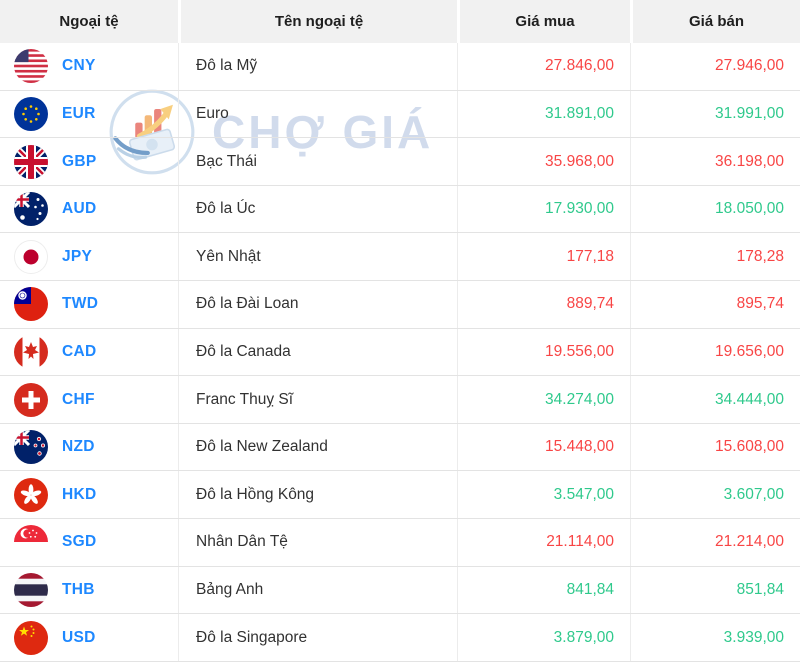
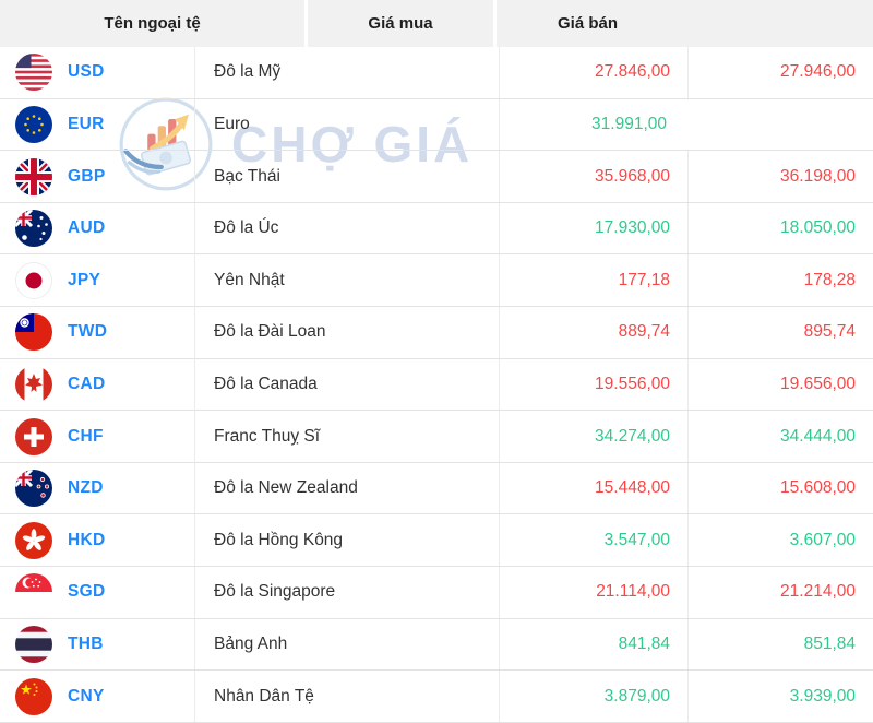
  CHỢ GIÁ
- Ngoại tệ
  Tên ngoại tệ
  Giá mua
  Giá bán
- CNY
+ USD
  Đô la Mỹ
  27.846,00
  27.946,00
  EUR
  Euro
- 31.891,00
  31.991,00
  GBP
  Bạc Thái
  35.968,00
  36.198,00
  AUD
  Đô la Úc
  17.930,00
  18.050,00
  JPY
  Yên Nhật
  177,18
  178,28
  TWD
  Đô la Đài Loan
  889,74
  895,74
  CAD
  Đô la Canada
  19.556,00
  19.656,00
  CHF
  Franc Thuỵ Sĩ
  34.274,00
  34.444,00
  NZD
  Đô la New Zealand
  15.448,00
  15.608,00
  HKD
  Đô la Hồng Kông
  3.547,00
  3.607,00
  SGD
- Nhân Dân Tệ
+ Đô la Singapore
  21.114,00
  21.214,00
  THB
  Bảng Anh
  841,84
  851,84
- USD
+ CNY
- Đô la Singapore
+ Nhân Dân Tệ
  3.879,00
  3.939,00
